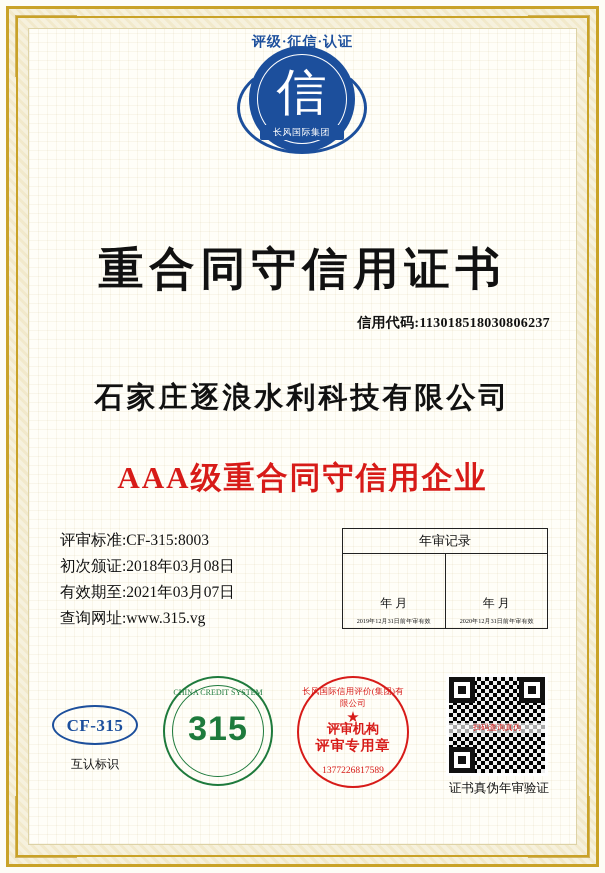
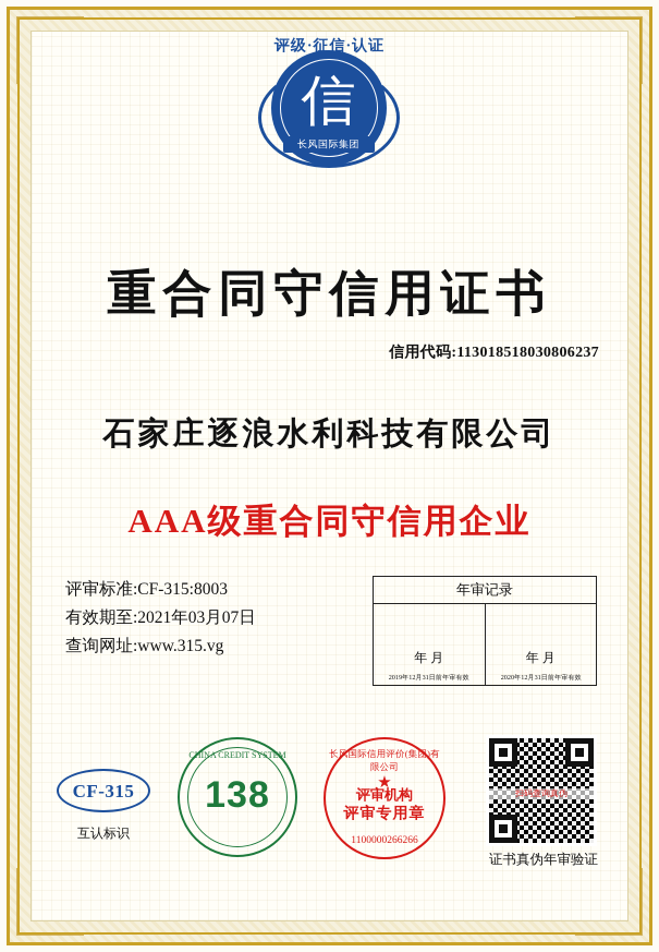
  评级·征信·认证
  信
  长风国际集团
  重合同守信用证书
  信用代码:113018518030806237
  石家庄逐浪水利科技有限公司
  AAA级重合同守信用企业
  评审标准:CF-315:8003
- 初次颁证:2018年03月08日
  有效期至:2021年03月07日
  查询网址:www.315.vg
  年审记录
  年 月
  年 月
  CF-315
  互认标识
  CHINA CREDIT SYSTEM
- 315
+ 138
  长风国际信用评价(集团)有限公司
  ★
  评审机构
  评审专用章
- 1377226817589
+ 1100000266266
  扫码查询真伪
  证书真伪年审验证
